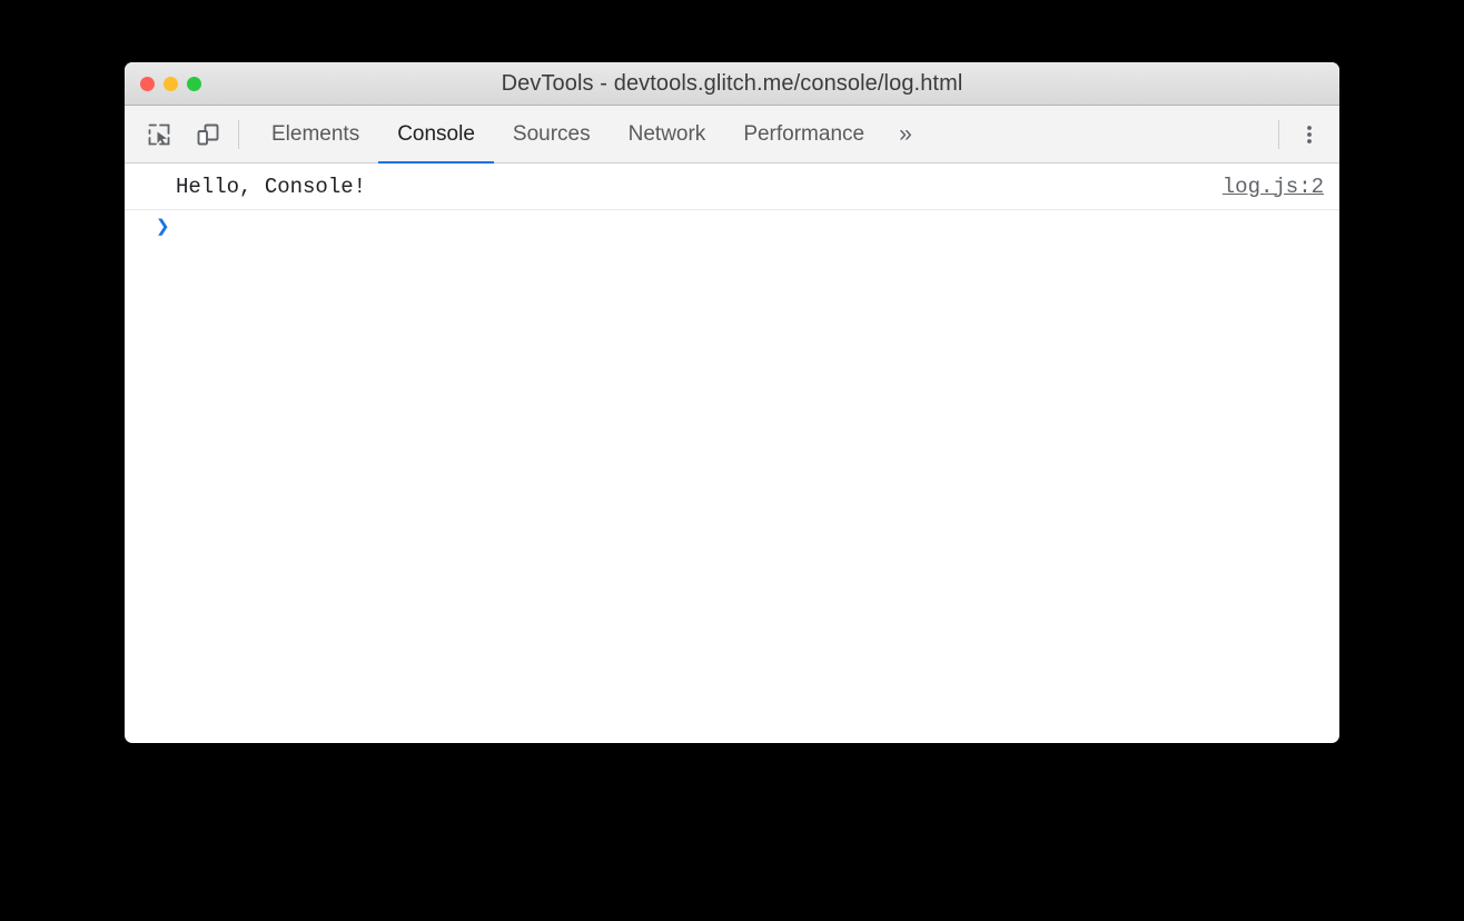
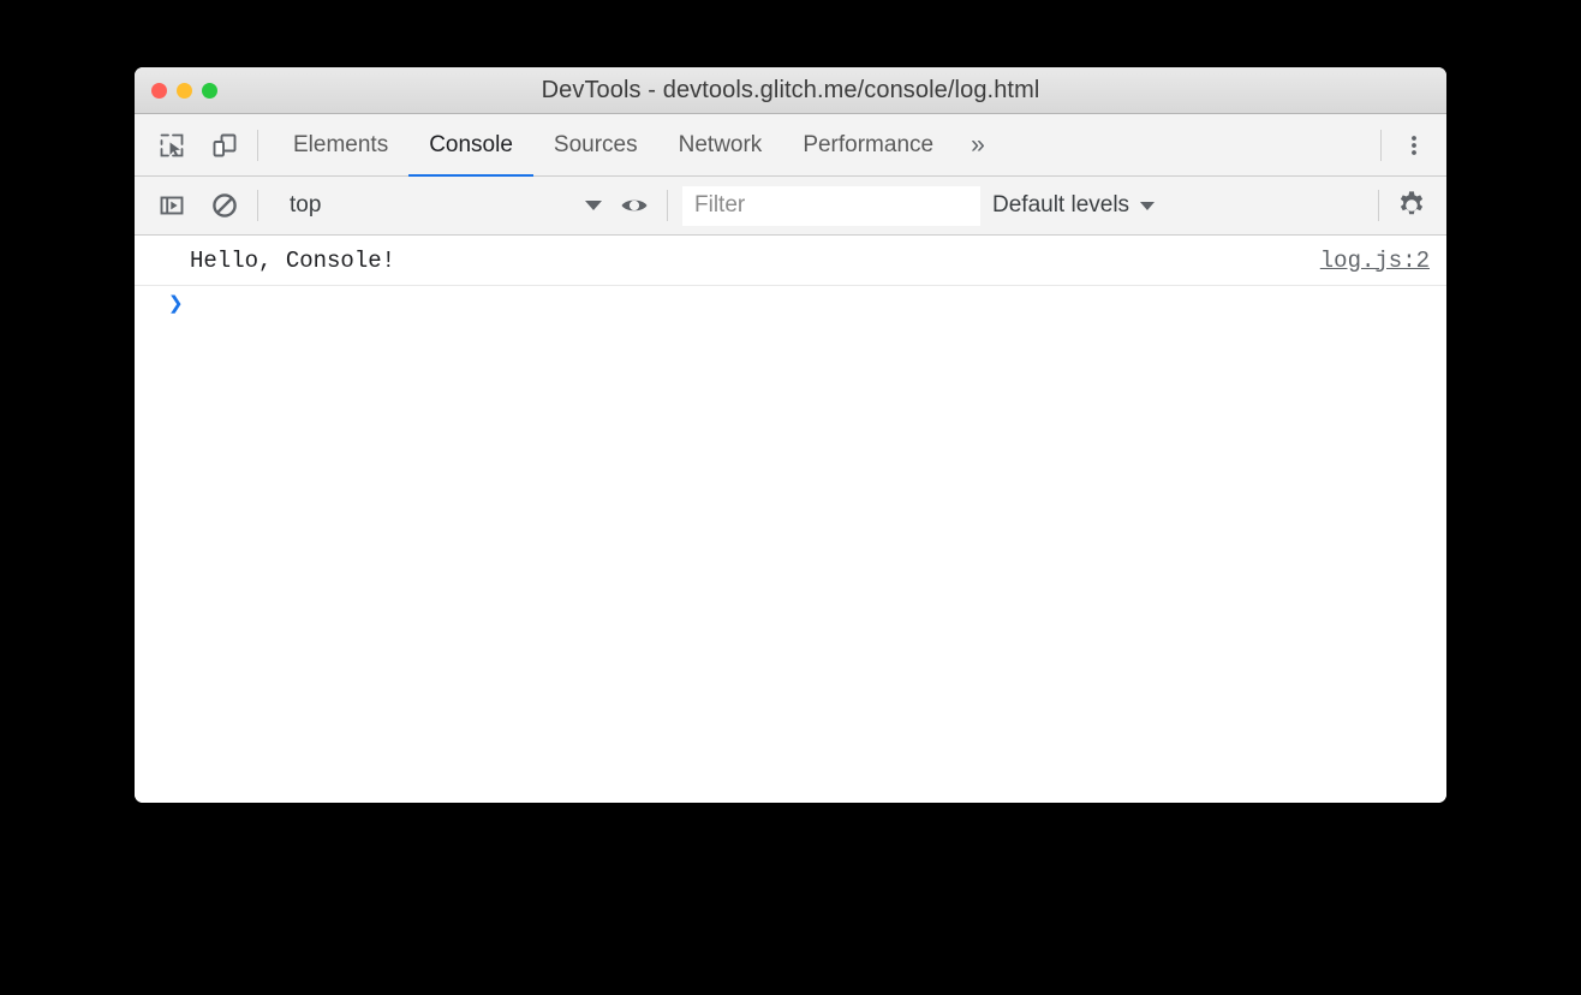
  DevTools - devtools.glitch.me/console/log.html
  Elements
  Console
  Sources
  Network
  Performance
  »
+ top
+ Filter
+ Default levels
  Hello, Console!
  log.js:2
  ❯
